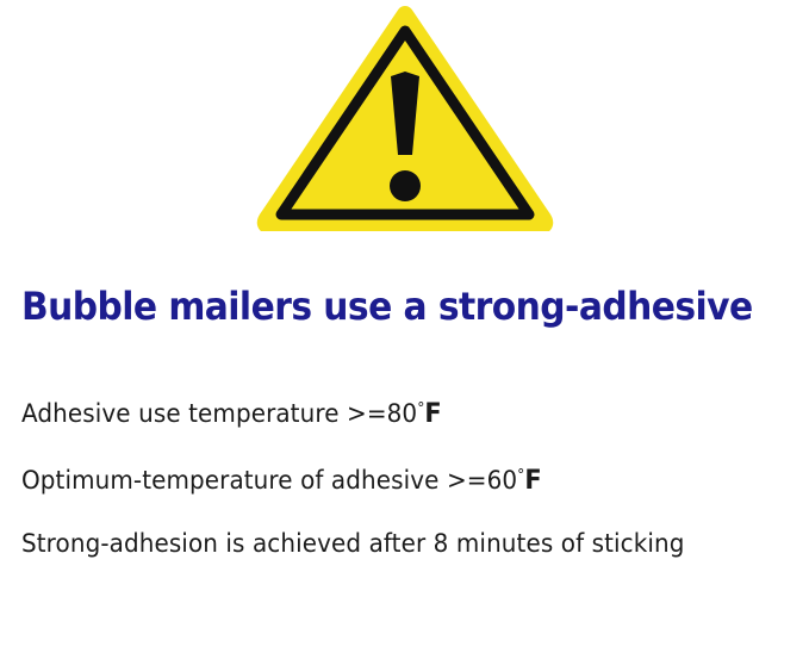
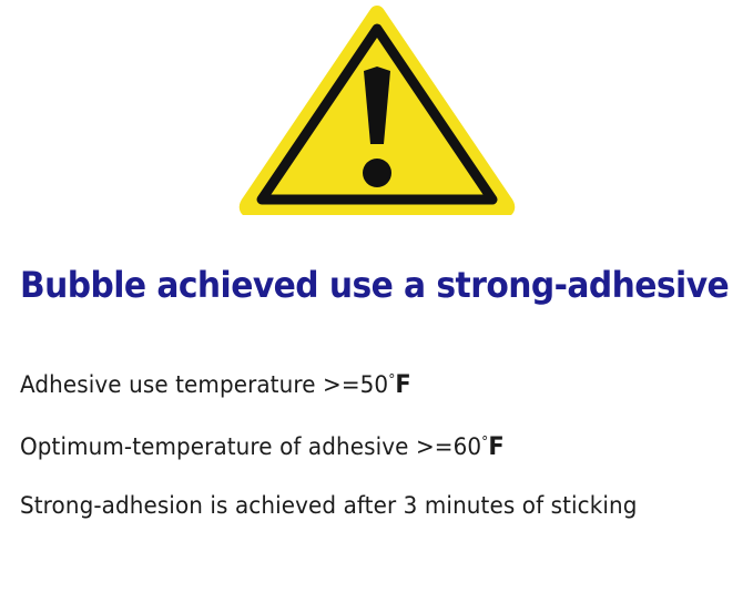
- Bubble mailers use a strong-adhesive
+ Bubble achieved use a strong-adhesive
- Adhesive use temperature >=80°F
+ Adhesive use temperature >=50°F
  Optimum-temperature of adhesive >=60°F
- Strong-adhesion is achieved after 8 minutes of sticking
+ Strong-adhesion is achieved after 3 minutes of sticking
